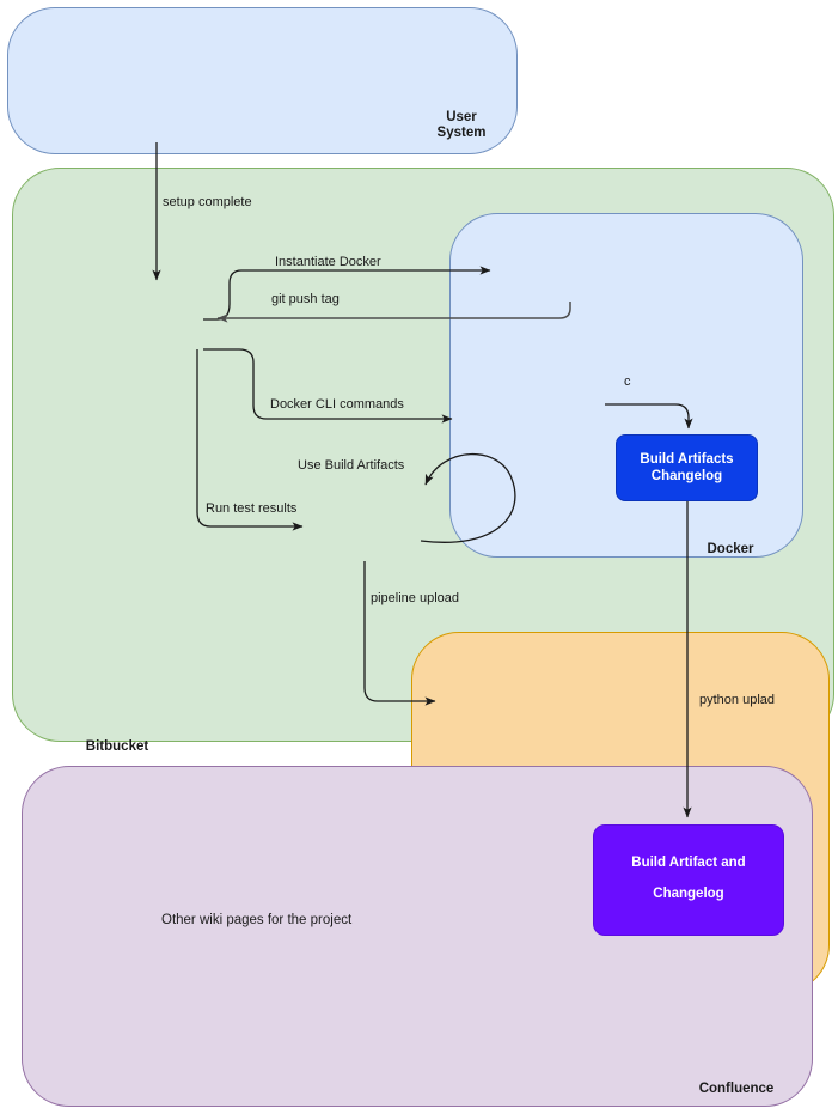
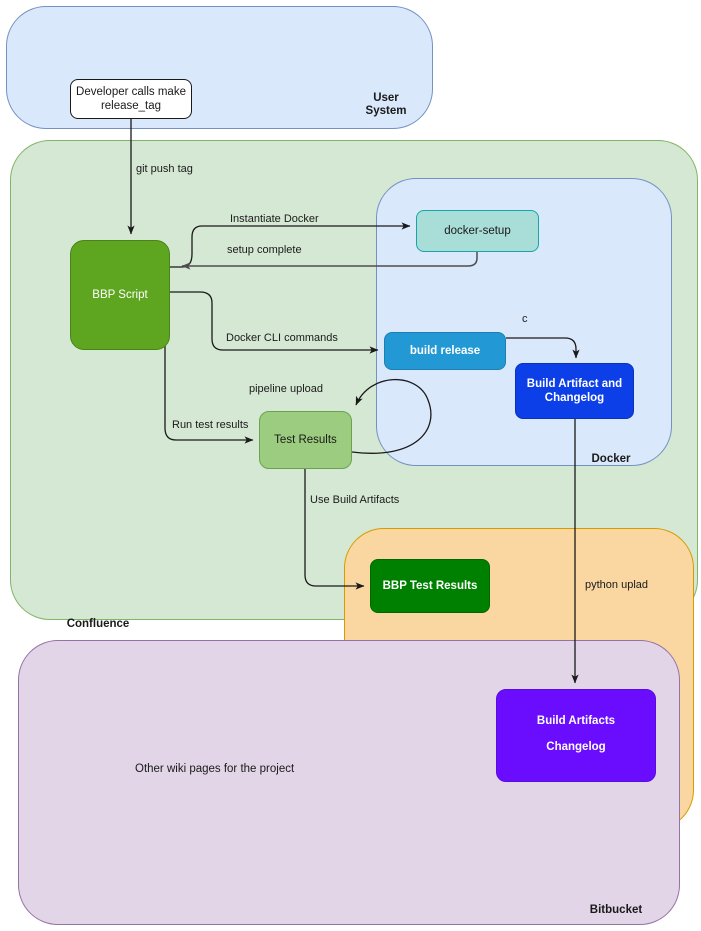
  User
  System
- Bitbucket
+ Confluence
  Docker
- Confluence
+ Bitbucket
+ Developer calls make
+ release_tag
+ BBP Script
+ docker-setup
+ build release
- Build Artifacts
+ Build Artifact and
  Changelog
+ Test Results
+ BBP Test Results
- Build Artifact and
+ Build Artifacts
  Changelog
- setup complete
+ git push tag
  Instantiate Docker
- git push tag
+ setup complete
  Docker CLI commands
  c
- Use Build Artifacts
+ pipeline upload
  Run test results
- pipeline upload
+ Use Build Artifacts
  python uplad
  Other wiki pages for the project
